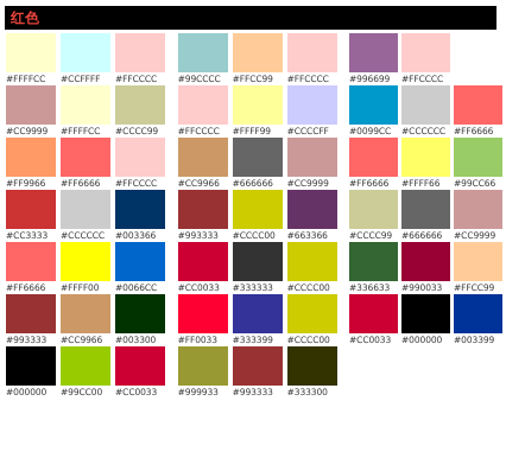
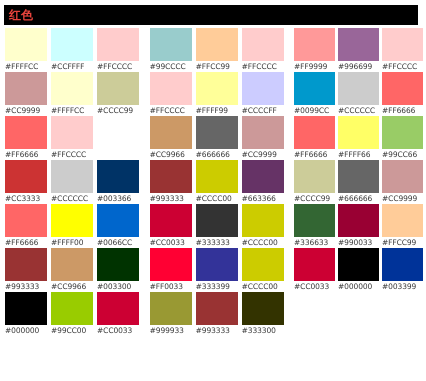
  红色
  #FFFFCC
  #CCFFFF
  #FFCCCC
  #CC9999
  #FFFFCC
  #CCCC99
- #FF9966
  #FF6666
  #FFCCCC
  #CC3333
  #CCCCCC
  #003366
  #FF6666
  #FFFF00
  #0066CC
  #993333
  #CC9966
  #003300
  #000000
  #99CC00
  #CC0033
  #99CCCC
  #FFCC99
  #FFCCCC
  #FFCCCC
  #FFFF99
  #CCCCFF
  #CC9966
  #666666
  #CC9999
  #993333
  #CCCC00
  #663366
  #CC0033
  #333333
  #CCCC00
  #FF0033
  #333399
  #CCCC00
  #999933
  #993333
  #333300
+ #FF9999
  #996699
  #FFCCCC
  #0099CC
  #CCCCCC
  #FF6666
  #FF6666
  #FFFF66
  #99CC66
  #CCCC99
  #666666
  #CC9999
  #336633
  #990033
  #FFCC99
  #CC0033
  #000000
  #003399
